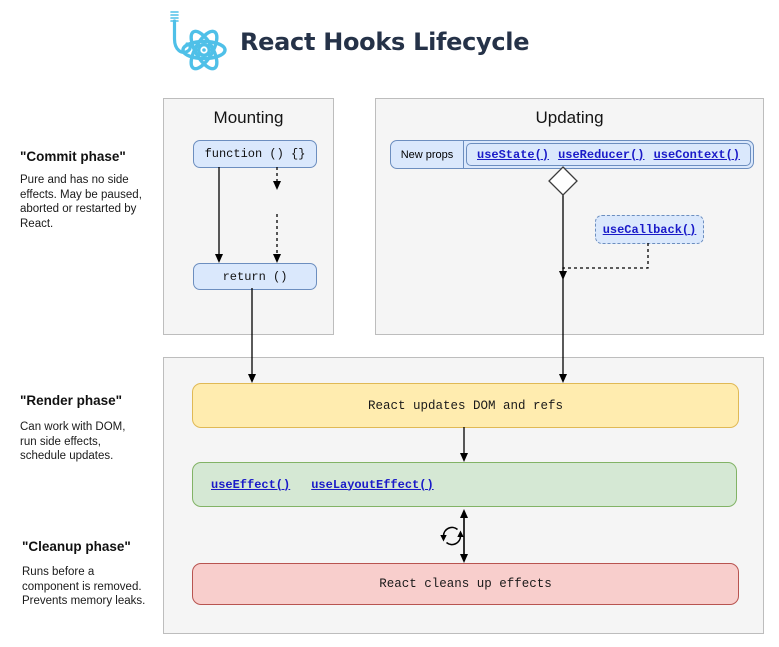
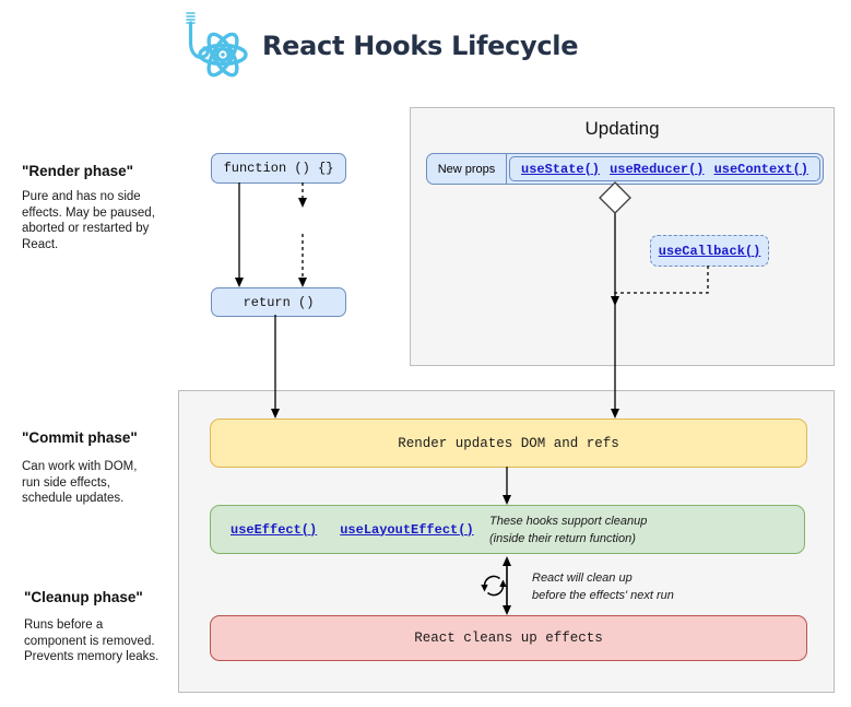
  React Hooks Lifecycle
- "Commit phase"
+ "Render phase"
  Pure and has no side
  effects. May be paused,
  aborted or restarted by
  React.
- "Render phase"
+ "Commit phase"
  Can work with DOM,
  run side effects,
  schedule updates.
  "Cleanup phase"
  Runs before a
  component is removed.
  Prevents memory leaks.
- Mounting
  Updating
  function () {}
  return ()
  New props
  useState()
  useReducer()
  useContext()
  useCallback()
- React updates DOM and refs
+ Render updates DOM and refs
  useEffect()
  useLayoutEffect()
+ These hooks support cleanup
+ (inside their return function)
+ React will clean up
+ before the effects' next run
  React cleans up effects
